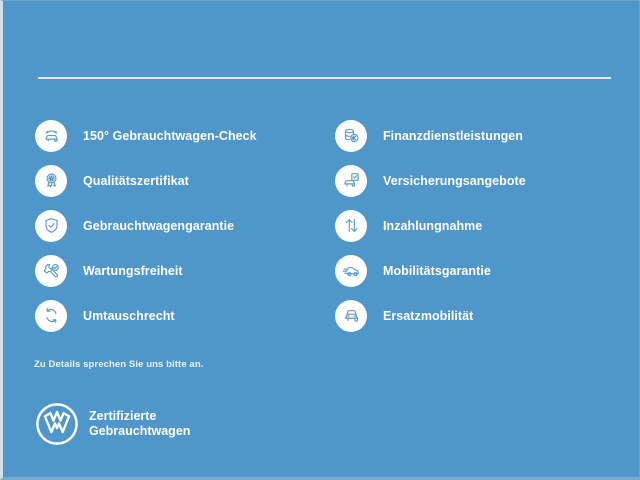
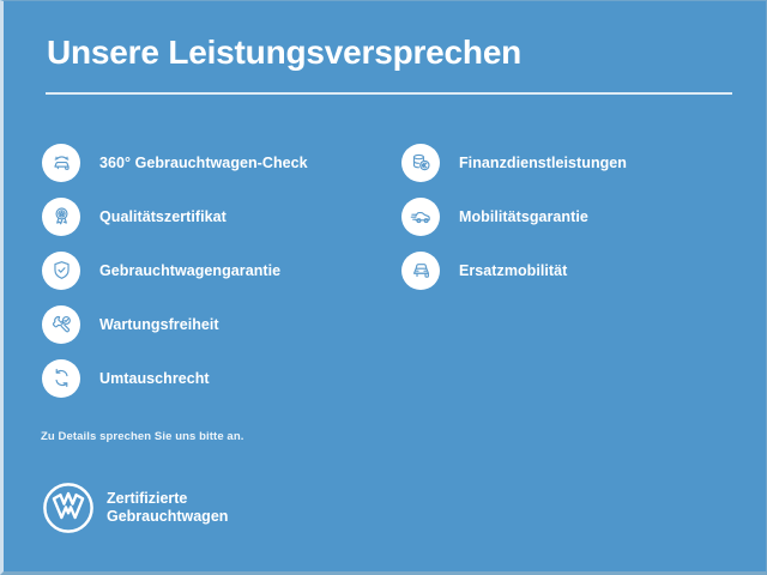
+ Unsere Leistungsversprechen
- 150° Gebrauchtwagen-Check
+ 360° Gebrauchtwagen-Check
  Qualitätszertifikat
  Gebrauchtwagengarantie
  Wartungsfreiheit
  Umtauschrecht
  Finanzdienstleistungen
- Versicherungsangebote
- Inzahlungnahme
  Mobilitätsgarantie
  Ersatzmobilität
  Zu Details sprechen Sie uns bitte an.
  Zertifizierte
  Gebrauchtwagen
